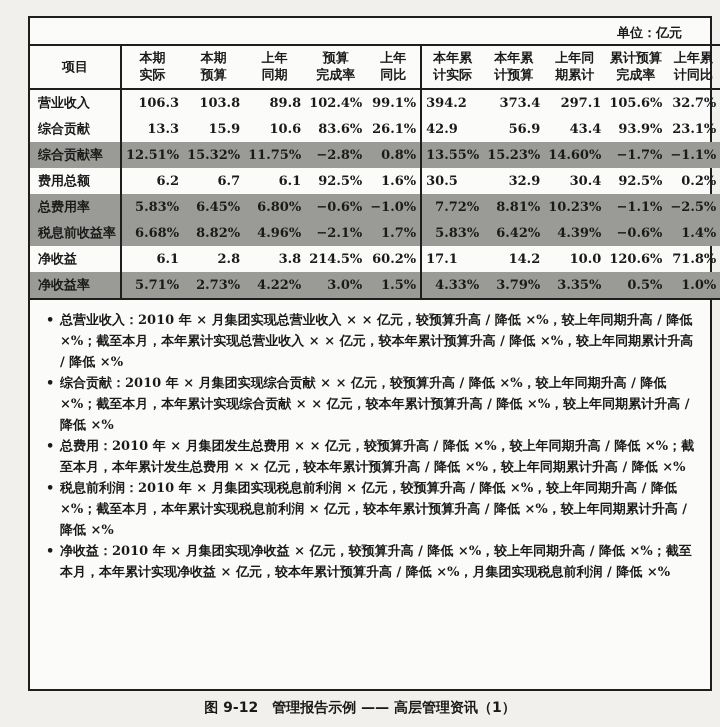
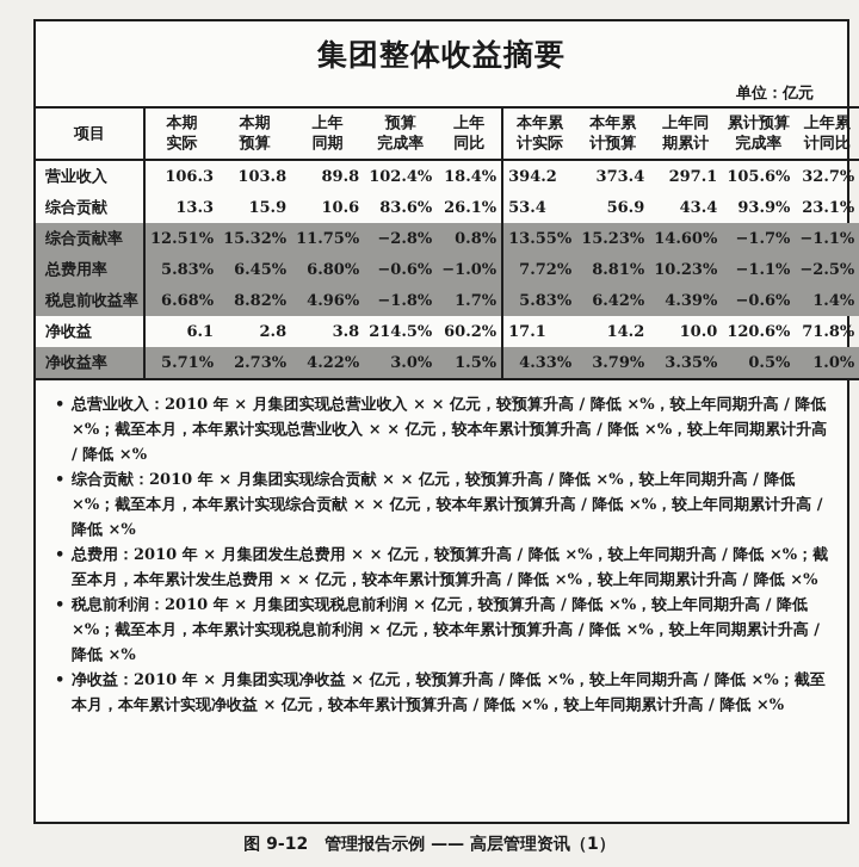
+ 集团整体收益摘要
  单位：亿元
  项目	本期实际	本期预算	上年同期	预算完成率	上年同比	本年累计实际	本年累计预算	上年同期累计	累计预算完成率	上年累计同比
- 营业收入	106.3	103.8	89.8	102.4%	99.1%	394.2	373.4	297.1	105.6%	32.7%
+ 营业收入	106.3	103.8	89.8	102.4%	18.4%	394.2	373.4	297.1	105.6%	32.7%
- 综合贡献	13.3	15.9	10.6	83.6%	26.1%	42.9	56.9	43.4	93.9%	23.1%
+ 综合贡献	13.3	15.9	10.6	83.6%	26.1%	53.4	56.9	43.4	93.9%	23.1%
  综合贡献率	12.51%	15.32%	11.75%	−2.8%	0.8%	13.55%	15.23%	14.60%	−1.7%	−1.1%
- 费用总额	6.2	6.7	6.1	92.5%	1.6%	30.5	32.9	30.4	92.5%	0.2%
  总费用率	5.83%	6.45%	6.80%	−0.6%	−1.0%	7.72%	8.81%	10.23%	−1.1%	−2.5%
- 税息前收益率	6.68%	8.82%	4.96%	−2.1%	1.7%	5.83%	6.42%	4.39%	−0.6%	1.4%
+ 税息前收益率	6.68%	8.82%	4.96%	−1.8%	1.7%	5.83%	6.42%	4.39%	−0.6%	1.4%
  净收益	6.1	2.8	3.8	214.5%	60.2%	17.1	14.2	10.0	120.6%	71.8%
  净收益率	5.71%	2.73%	4.22%	3.0%	1.5%	4.33%	3.79%	3.35%	0.5%	1.0%
  •
  总营业收入：2010 年 × 月集团实现总营业收入 × × 亿元，较预算升高 / 降低 ×%，较上年同期升高 / 降低 ×%；截至本月，本年累计实现总营业收入 × × 亿元，较本年累计预算升高 / 降低 ×%，较上年同期累计升高 / 降低 ×%
  •
  综合贡献：2010 年 × 月集团实现综合贡献 × × 亿元，较预算升高 / 降低 ×%，较上年同期升高 / 降低 ×%；截至本月，本年累计实现综合贡献 × × 亿元，较本年累计预算升高 / 降低 ×%，较上年同期累计升高 / 降低 ×%
  •
  总费用：2010 年 × 月集团发生总费用 × × 亿元，较预算升高 / 降低 ×%，较上年同期升高 / 降低 ×%；截至本月，本年累计发生总费用 × × 亿元，较本年累计预算升高 / 降低 ×%，较上年同期累计升高 / 降低 ×%
  •
  税息前利润：2010 年 × 月集团实现税息前利润 × 亿元，较预算升高 / 降低 ×%，较上年同期升高 / 降低 ×%；截至本月，本年累计实现税息前利润 × 亿元，较本年累计预算升高 / 降低 ×%，较上年同期累计升高 / 降低 ×%
  •
- 净收益：2010 年 × 月集团实现净收益 × 亿元，较预算升高 / 降低 ×%，较上年同期升高 / 降低 ×%；截至本月，本年累计实现净收益 × 亿元，较本年累计预算升高 / 降低 ×%，月集团实现税息前利润 / 降低 ×%
+ 净收益：2010 年 × 月集团实现净收益 × 亿元，较预算升高 / 降低 ×%，较上年同期升高 / 降低 ×%；截至本月，本年累计实现净收益 × 亿元，较本年累计预算升高 / 降低 ×%，较上年同期累计升高 / 降低 ×%
  图 9-12 管理报告示例 —— 高层管理资讯（1）
